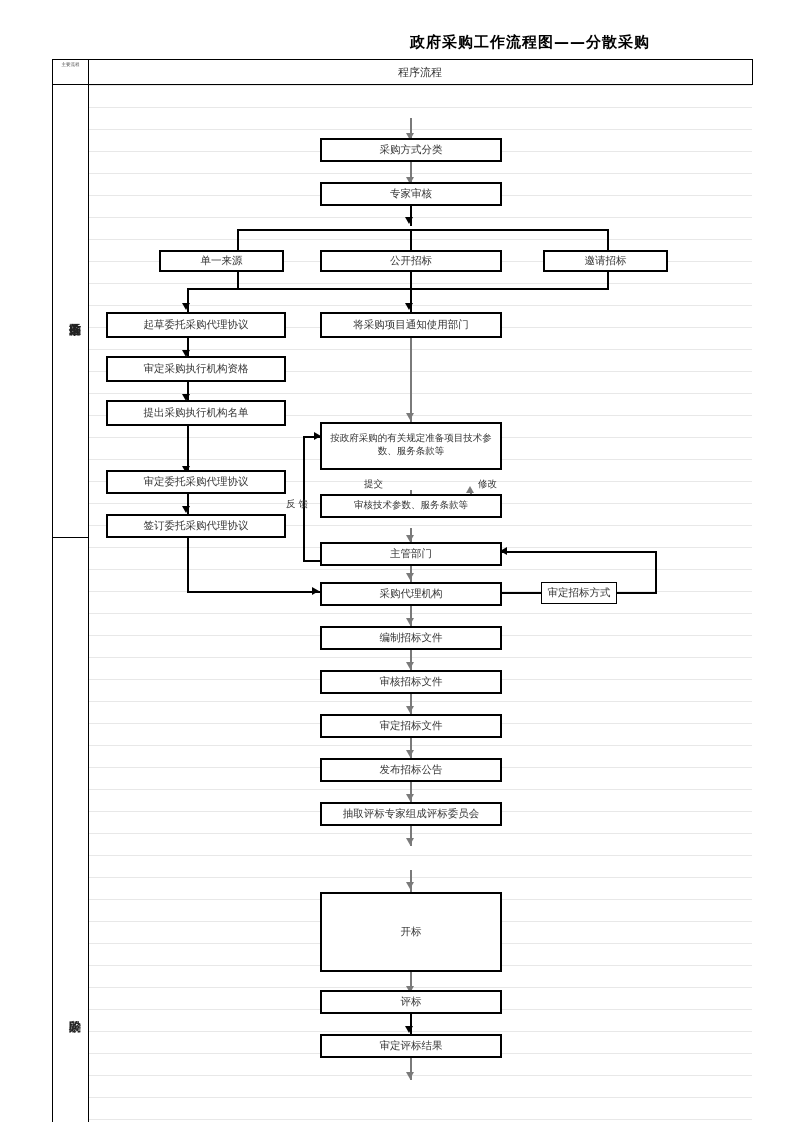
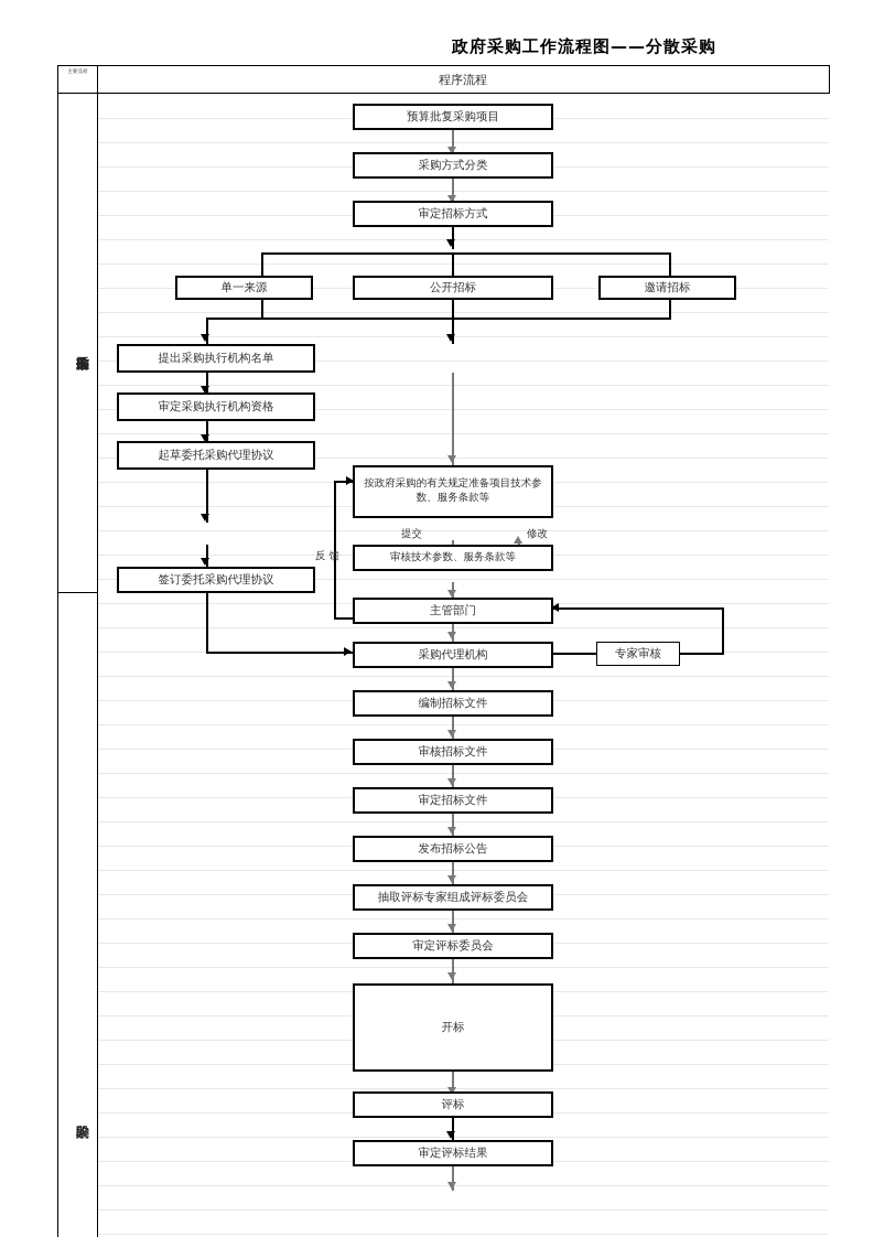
  政府采购工作流程图——分散采购
  程序流程
  提交
  修改
  反 馈
+ 预算批复采购项目
  采购方式分类
- 专家审核
+ 审定招标方式
  单一来源
  公开招标
  邀请招标
- 起草委托采购代理协议
+ 提出采购执行机构名单
- 将采购项目通知使用部门
  审定采购执行机构资格
- 提出采购执行机构名单
+ 起草委托采购代理协议
  按政府采购的有关规定准备项目技术参数、服务条款等
- 审定委托采购代理协议
  审核技术参数、服务条款等
  签订委托采购代理协议
  主管部门
  采购代理机构
- 审定招标方式
+ 专家审核
  编制招标文件
  审核招标文件
  审定招标文件
  发布招标公告
  抽取评标专家组成评标委员会
+ 审定评标委员会
  开标
  评标
  审定评标结果
